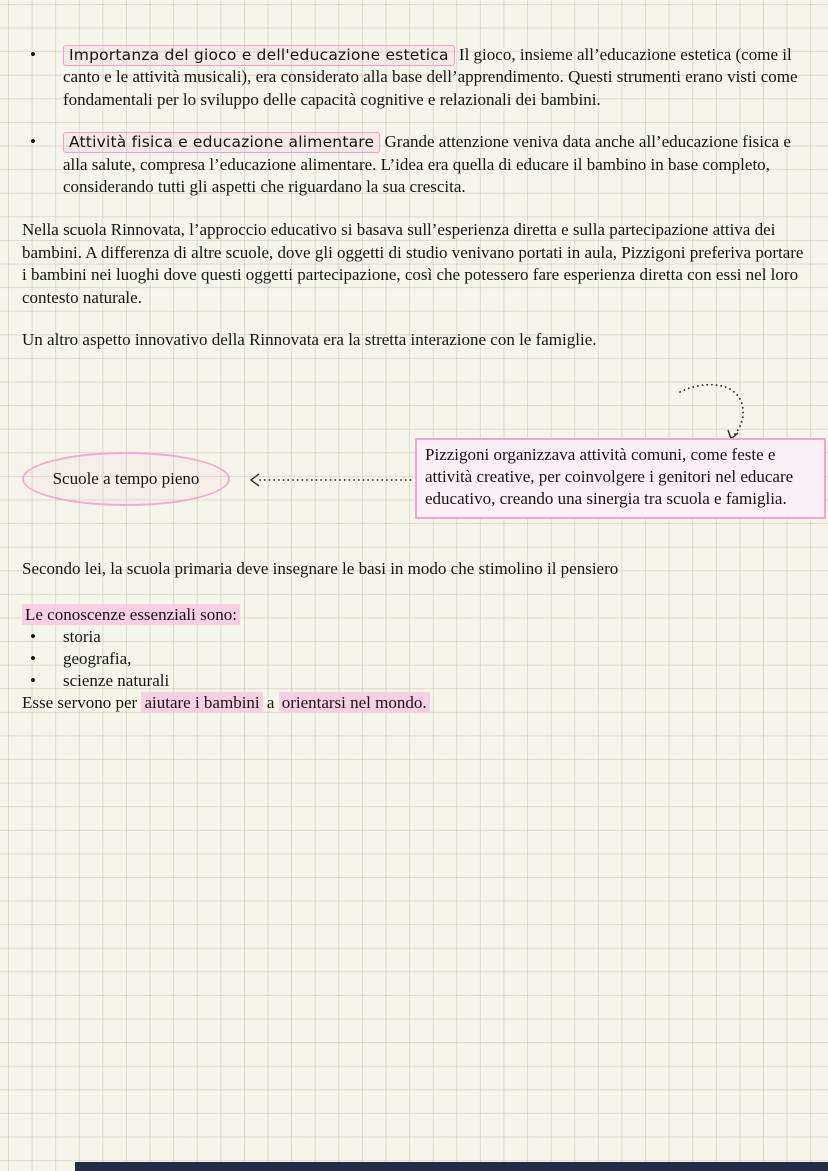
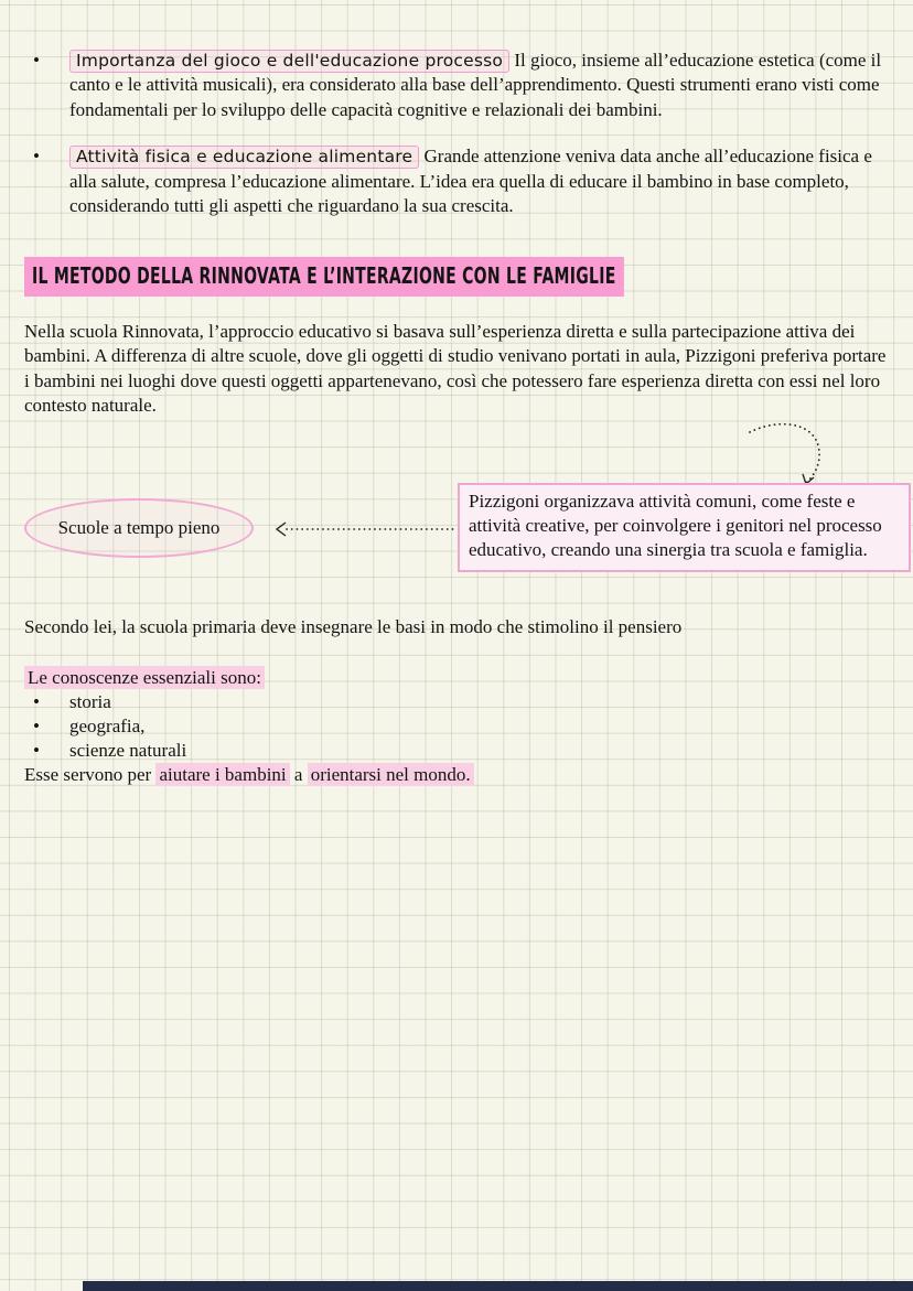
  •
- Importanza del gioco e dell'educazione estetica Il gioco, insieme all’educazione estetica (come il canto e le attività musicali), era considerato alla base dell’apprendimento. Questi strumenti erano visti come fondamentali per lo sviluppo delle capacità cognitive e relazionali dei bambini.
+ Importanza del gioco e dell'educazione processo Il gioco, insieme all’educazione estetica (come il canto e le attività musicali), era considerato alla base dell’apprendimento. Questi strumenti erano visti come fondamentali per lo sviluppo delle capacità cognitive e relazionali dei bambini.
  •
  Attività fisica e educazione alimentare Grande attenzione veniva data anche all’educazione fisica e alla salute, compresa l’educazione alimentare. L’idea era quella di educare il bambino in base completo, considerando tutti gli aspetti che riguardano la sua crescita.
+ IL METODO DELLA RINNOVATA E L’INTERAZIONE CON LE FAMIGLIE
- Nella scuola Rinnovata, l’approccio educativo si basava sull’esperienza diretta e sulla partecipazione attiva dei bambini. A differenza di altre scuole, dove gli oggetti di studio venivano portati in aula, Pizzigoni preferiva portare i bambini nei luoghi dove questi oggetti partecipazione, così che potessero fare esperienza diretta con essi nel loro contesto naturale.
+ Nella scuola Rinnovata, l’approccio educativo si basava sull’esperienza diretta e sulla partecipazione attiva dei bambini. A differenza di altre scuole, dove gli oggetti di studio venivano portati in aula, Pizzigoni preferiva portare i bambini nei luoghi dove questi oggetti appartenevano, così che potessero fare esperienza diretta con essi nel loro contesto naturale.
- Un altro aspetto innovativo della Rinnovata era la stretta interazione con le famiglie.
  Scuole a tempo pieno
- Pizzigoni organizzava attività comuni, come feste e attività creative, per coinvolgere i genitori nel educare educativo, creando una sinergia tra scuola e famiglia.
+ Pizzigoni organizzava attività comuni, come feste e attività creative, per coinvolgere i genitori nel processo educativo, creando una sinergia tra scuola e famiglia.
  Secondo lei, la scuola primaria deve insegnare le basi in modo che stimolino il pensiero
  Le conoscenze essenziali sono:
  •
  storia
  •
  geografia,
  •
  scienze naturali
  Esse servono per aiutare i bambini a orientarsi nel mondo.
